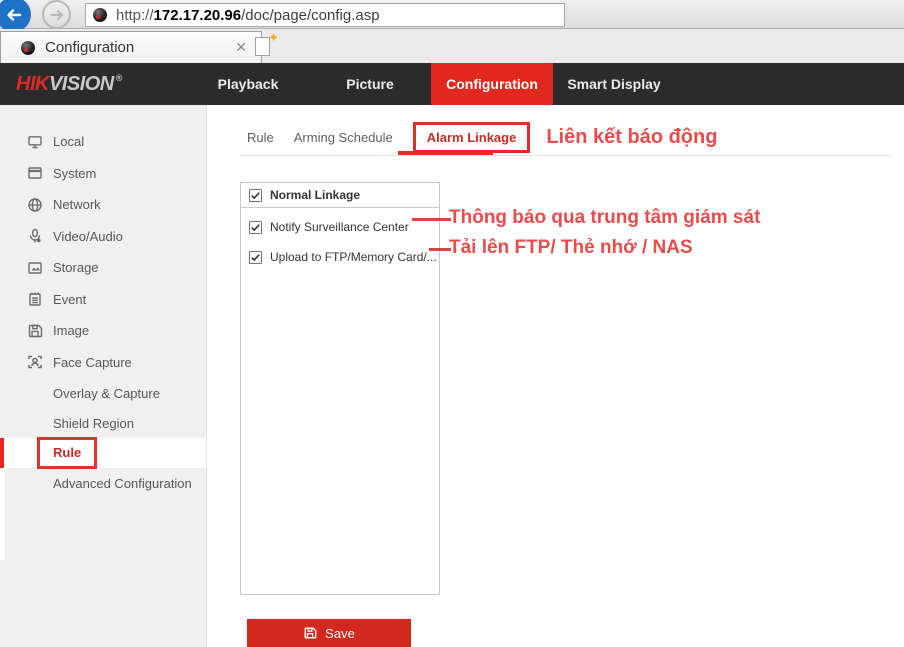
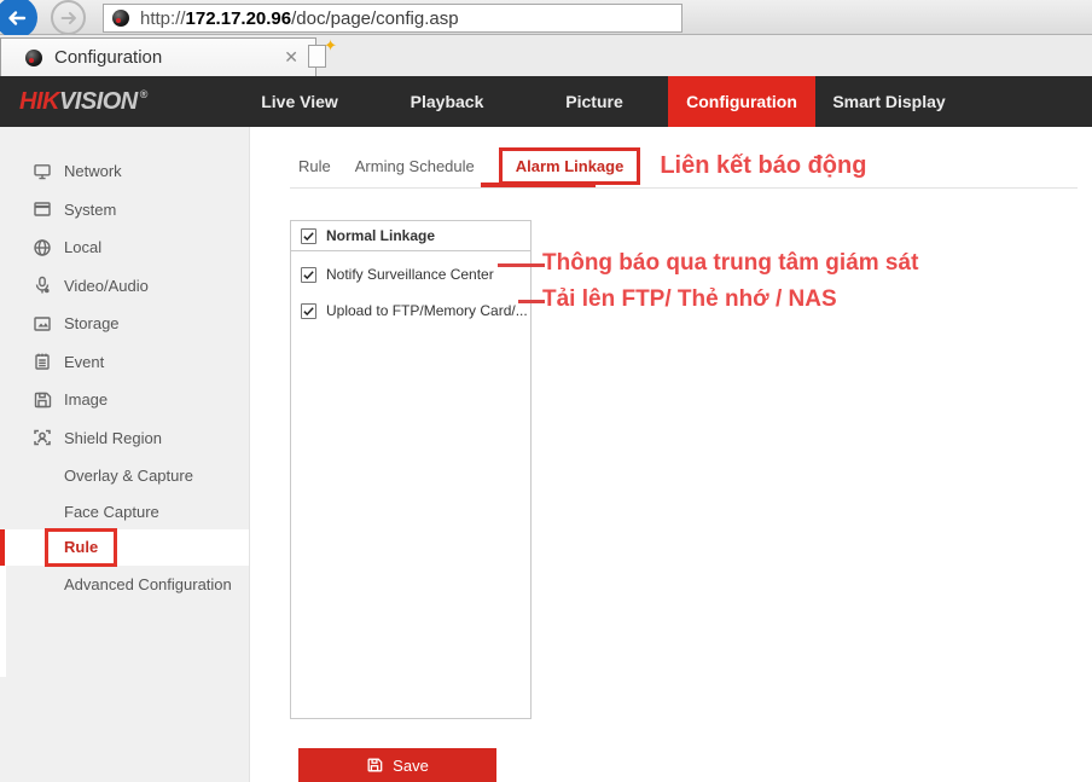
  http://172.17.20.96/doc/page/config.asp
  Configuration
  ✕
  ✦
  HIK
  VISION
  ®
+ Live View
  Playback
  Picture
  Configuration
  Smart Display
- Local
+ Network
  System
- Network
+ Local
  Video/Audio
  Storage
  Event
  Image
- Face Capture
+ Shield Region
  Overlay & Capture
- Shield Region
+ Face Capture
  Rule
  Advanced Configuration
  Rule
  Arming Schedule
  Alarm Linkage
  Liên kết báo động
  Normal Linkage
  Notify Surveillance Center
  Upload to FTP/Memory Card/...
  Thông báo qua trung tâm giám sát
  Tải lên FTP/ Thẻ nhớ / NAS
  Save
